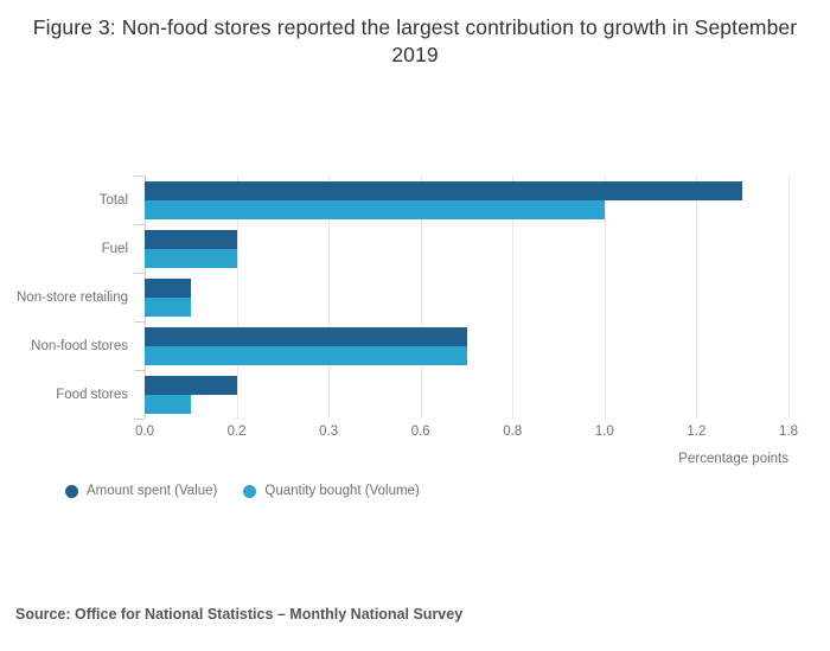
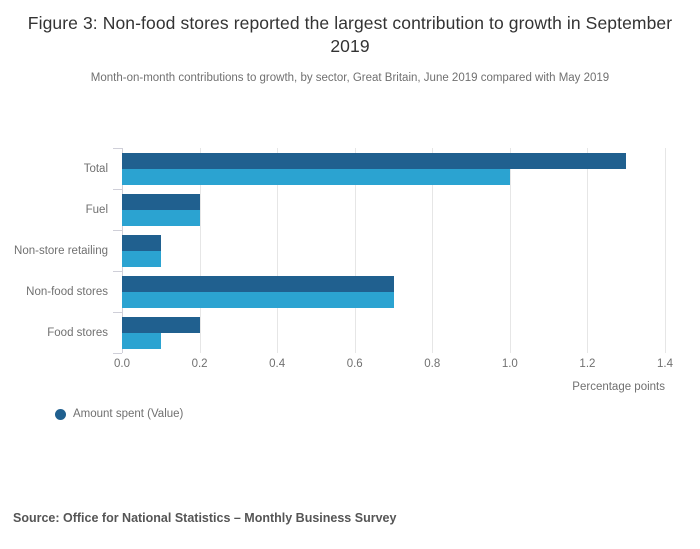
  Figure 3: Non-food stores reported the largest contribution to growth in September 2019
+ Month-on-month contributions to growth, by sector, Great Britain, June 2019 compared with May 2019
  Total
  Fuel
  Non-store retailing
  Non-food stores
  Food stores
  0.0
  0.2
- 0.3
+ 0.4
  0.6
  0.8
  1.0
  1.2
- 1.8
+ 1.4
  Percentage points
  Amount spent (Value)
- Quantity bought (Volume)
- Source: Office for National Statistics – Monthly National Survey
+ Source: Office for National Statistics – Monthly Business Survey
